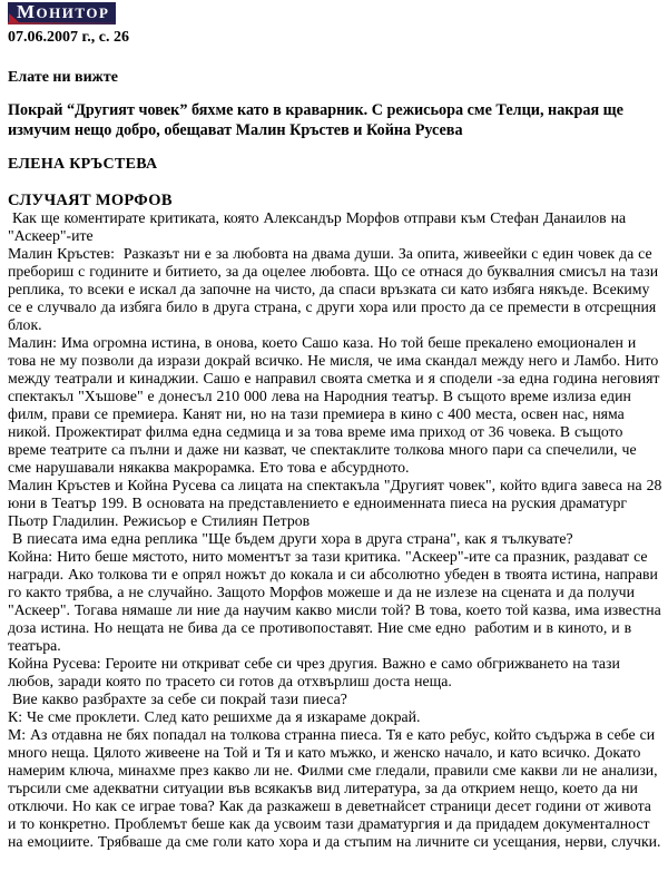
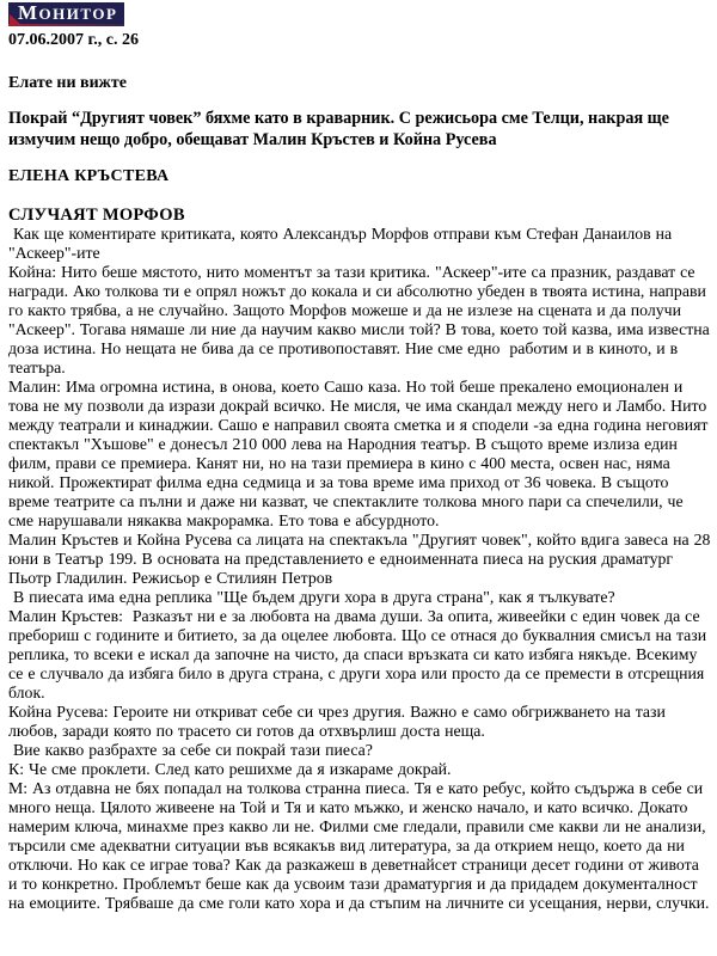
  МОНИТОР
  07.06.2007 г., с. 26
  Елате ни вижте
  Покрай “Другият човек” бяхме като в краварник. С режисьора сме Телци, накрая ще измучим нещо добро, обещават Малин Кръстев и Койна Русева
  ЕЛЕНА КРЪСТЕВА
  СЛУЧАЯТ МОРФОВ
  Как ще коментирате критиката, която Александър Морфов отправи към Стефан Данаилов на "Аскеер"-ите
- Малин Кръстев: Разказът ни е за любовта на двама души. За опита, живеейки с един човек да се пребориш с годините и битието, за да оцелее любовта. Що се отнася до буквалния смисъл на тази реплика, то всеки е искал да започне на чисто, да спаси връзката си като избяга някъде. Всекиму се е случвало да избяга било в друга страна, с други хора или просто да се премести в отсрещния блок.
+ Койна: Нито беше мястото, нито моментът за тази критика. "Аскеер"-ите са празник, раздават се награди. Ако толкова ти е опрял ножът до кокала и си абсолютно убеден в твоята истина, направи го както трябва, а не случайно. Защото Морфов можеше и да не излезе на сцената и да получи "Аскеер". Тогава нямаше ли ние да научим какво мисли той? В това, което той казва, има известна доза истина. Но нещата не бива да се противопоставят. Ние сме едно работим и в киното, и в театъра.
  Малин: Има огромна истина, в онова, което Сашо каза. Но той беше прекалено емоционален и това не му позволи да изрази докрай всичко. Не мисля, че има скандал между него и Ламбо. Нито между театрали и кинаджии. Сашо е направил своята сметка и я сподели -за една година неговият спектакъл "Хъшове" е донесъл 210 000 лева на Народния театър. В същото време излиза един филм, прави се премиера. Канят ни, но на тази премиера в кино с 400 места, освен нас, няма никой. Прожектират филма една седмица и за това време има приход от 36 човека. В същото време театрите са пълни и даже ни казват, че спектаклите толкова много пари са спечелили, че сме нарушавали някаква макрорамка. Ето това е абсурдното.
  Малин Кръстев и Койна Русева са лицата на спектакъла "Другият човек", който вдига завеса на 28 юни в Театър 199. В основата на представлението е едноименната пиеса на руския драматург Пьотр Гладилин. Режисьор е Стилиян Петров
  В пиесата има една реплика "Ще бъдем други хора в друга страна", как я тълкувате?
- Койна: Нито беше мястото, нито моментът за тази критика. "Аскеер"-ите са празник, раздават се награди. Ако толкова ти е опрял ножът до кокала и си абсолютно убеден в твоята истина, направи го както трябва, а не случайно. Защото Морфов можеше и да не излезе на сцената и да получи "Аскеер". Тогава нямаше ли ние да научим какво мисли той? В това, което той казва, има известна доза истина. Но нещата не бива да се противопоставят. Ние сме едно работим и в киното, и в театъра.
+ Малин Кръстев: Разказът ни е за любовта на двама души. За опита, живеейки с един човек да се пребориш с годините и битието, за да оцелее любовта. Що се отнася до буквалния смисъл на тази реплика, то всеки е искал да започне на чисто, да спаси връзката си като избяга някъде. Всекиму се е случвало да избяга било в друга страна, с други хора или просто да се премести в отсрещния блок.
  Койна Русева: Героите ни откриват себе си чрез другия. Важно е само обгрижването на тази любов, заради която по трасето си готов да отхвърлиш доста неща.
  Вие какво разбрахте за себе си покрай тази пиеса?
  К: Че сме проклети. След като решихме да я изкараме докрай.
  М: Аз отдавна не бях попадал на толкова странна пиеса. Тя е като ребус, който съдържа в себе си много неща. Цялото живеене на Той и Тя и като мъжко, и женско начало, и като всичко. Докато намерим ключа, минахме през какво ли не. Филми сме гледали, правили сме какви ли не анализи, търсили сме адекватни ситуации във всякакъв вид литература, за да открием нещо, което да ни отключи. Но как се играе това? Как да разкажеш в деветнайсет страници десет години от живота и то конкретно. Проблемът беше как да усвоим тази драматургия и да придадем документалност на емоциите. Трябваше да сме голи като хора и да стъпим на личните си усещания, нерви, случки.
